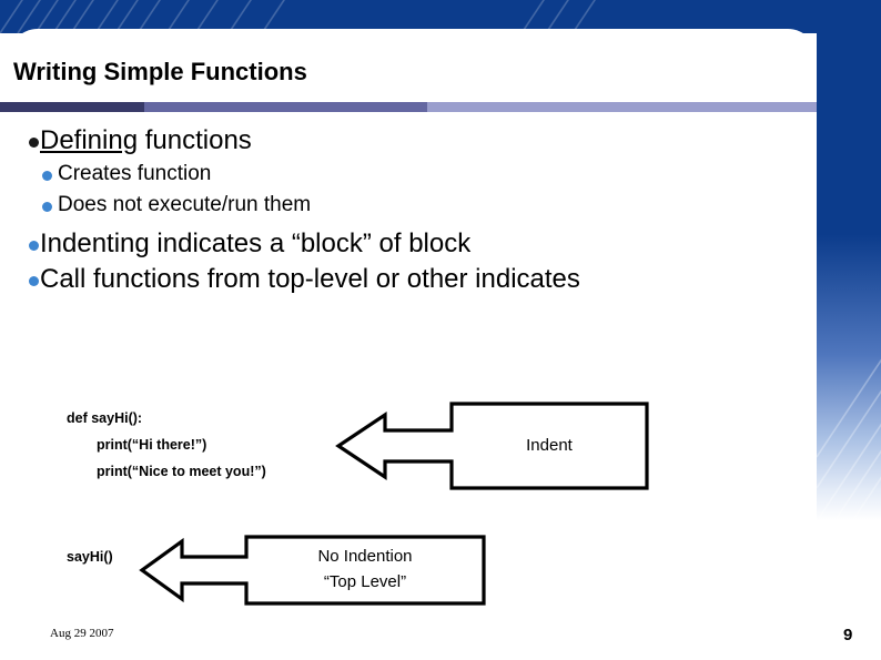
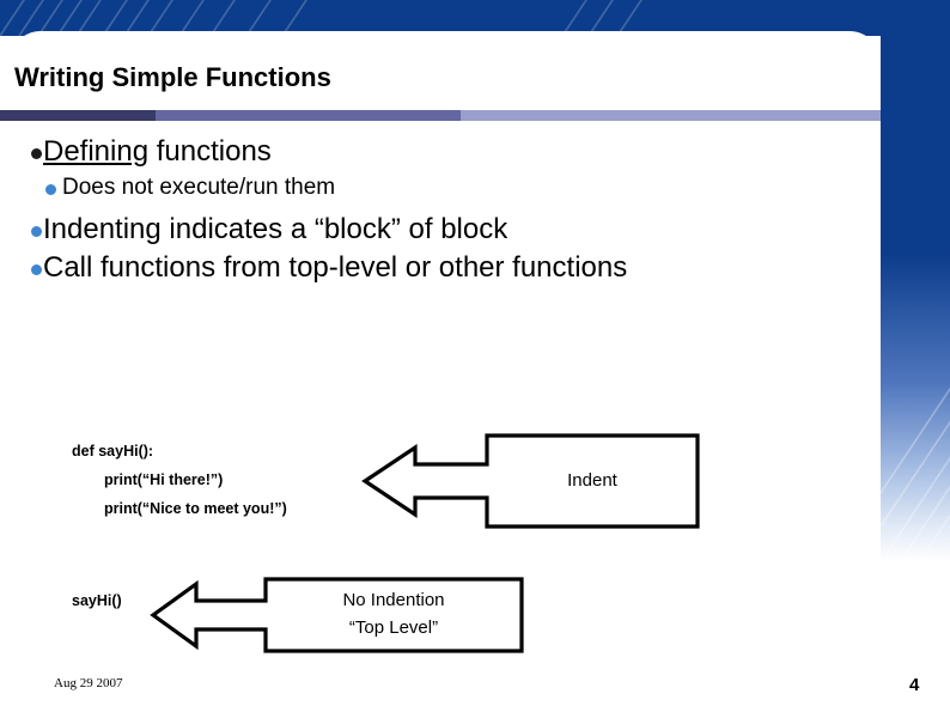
  Writing Simple Functions
  Defining functions
- Creates function
  Does not execute/run them
  Indenting indicates a “block” of block
- Call functions from top-level or other indicates
+ Call functions from top-level or other functions
  def sayHi():
  print(“Hi there!”)
  print(“Nice to meet you!”)
  sayHi()
  Indent
  No Indention
  “Top Level”
  Aug 29 2007
- 9
+ 4
